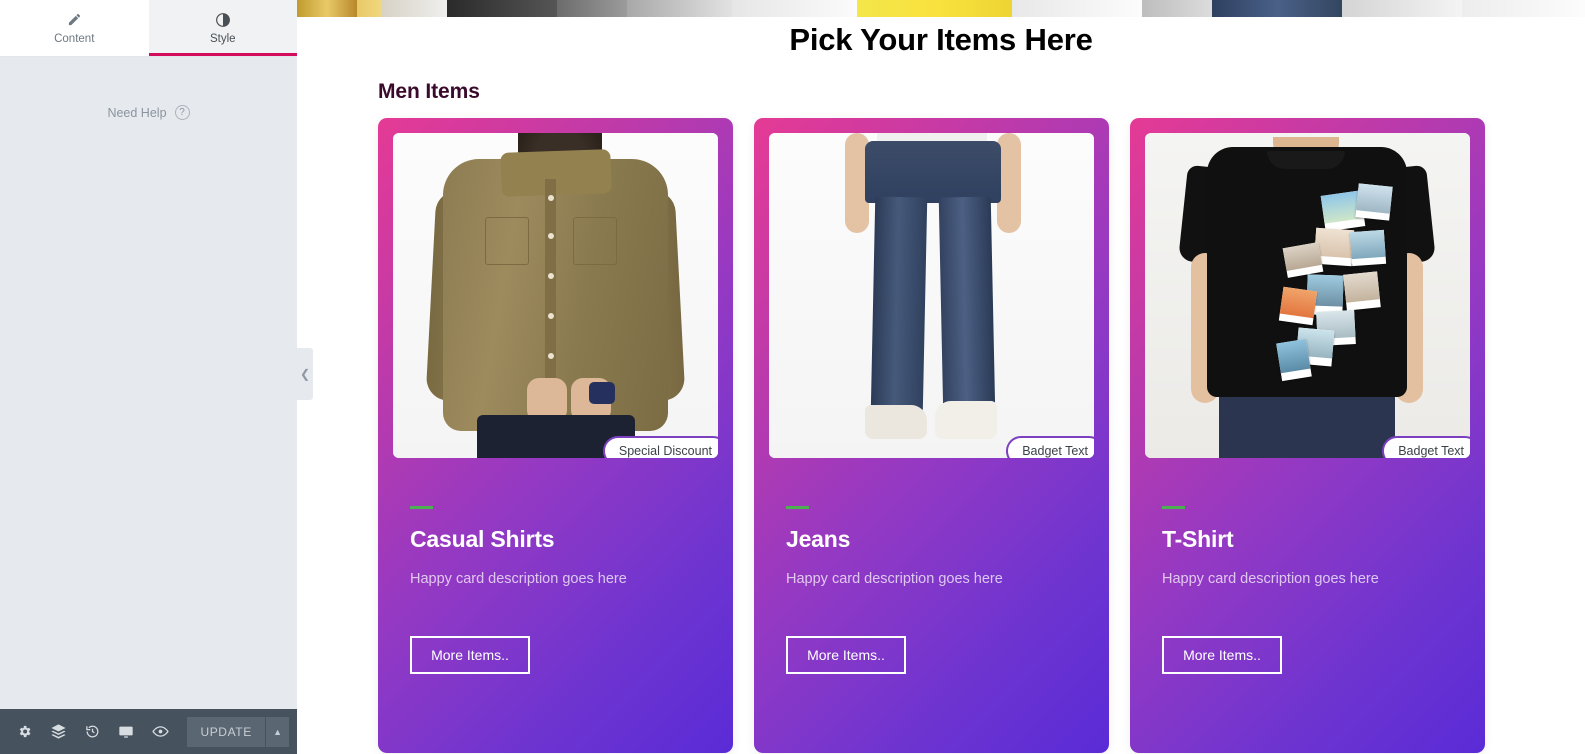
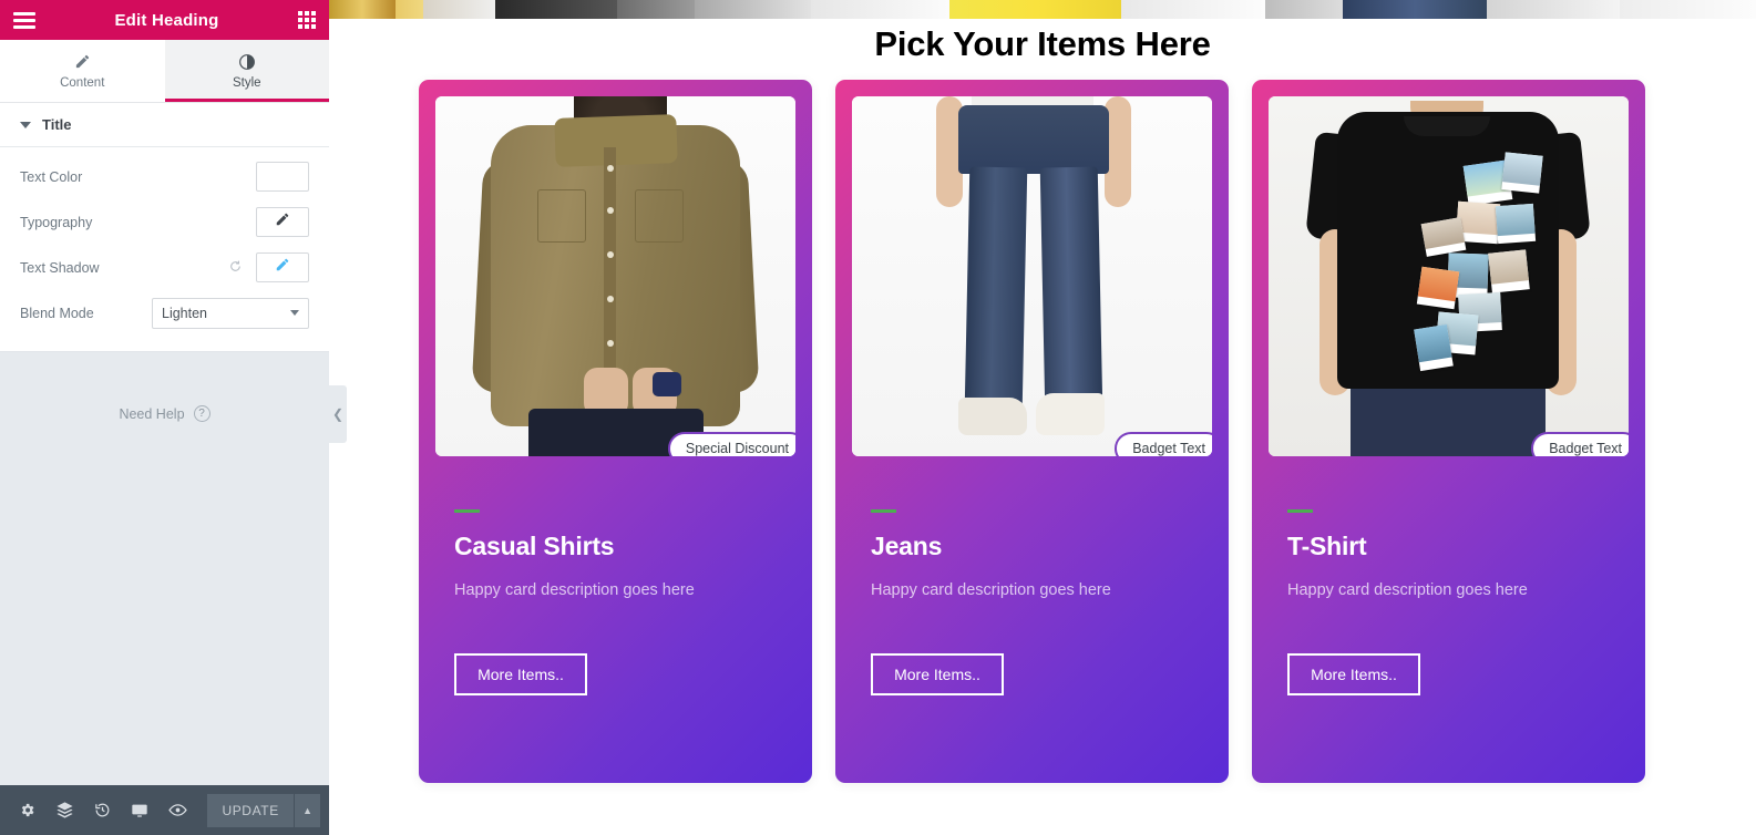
+ Edit Heading
  Content
  Style
+ Title
+ Text Color
+ Typography
+ Text Shadow
+ Blend Mode
+ Lighten
  Need Help
  ?
  UPDATE
  ▲
  ❮
  Pick Your Items Here
- Men Items
  Special Discount
  Casual Shirts
  Happy card description goes here
  More Items..
  Badget Text
  Jeans
  Happy card description goes here
  More Items..
  Badget Text
  T-Shirt
  Happy card description goes here
  More Items..
